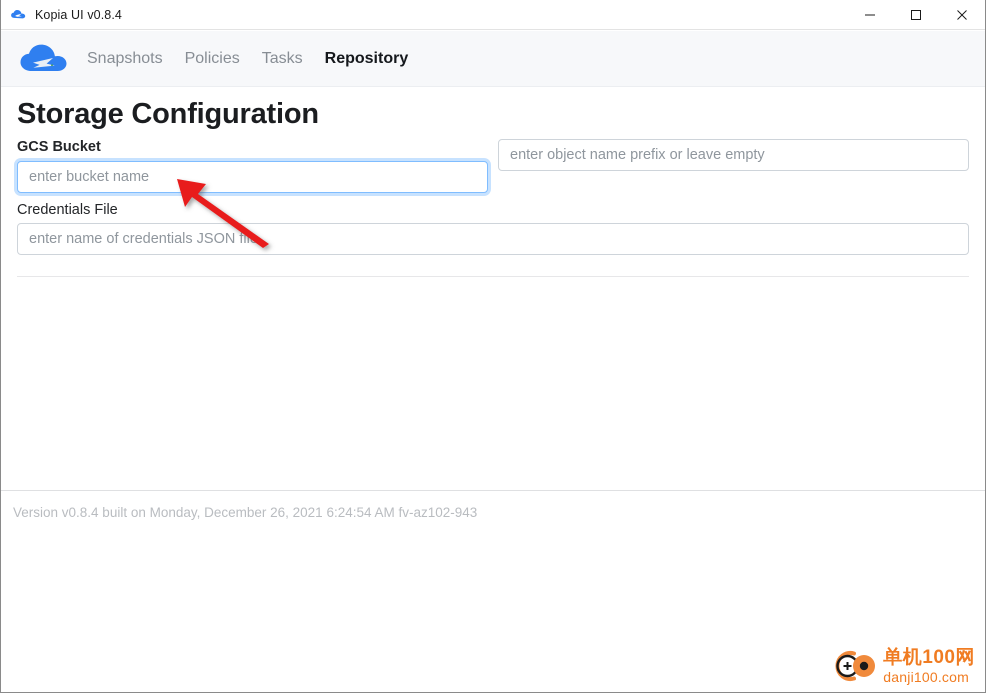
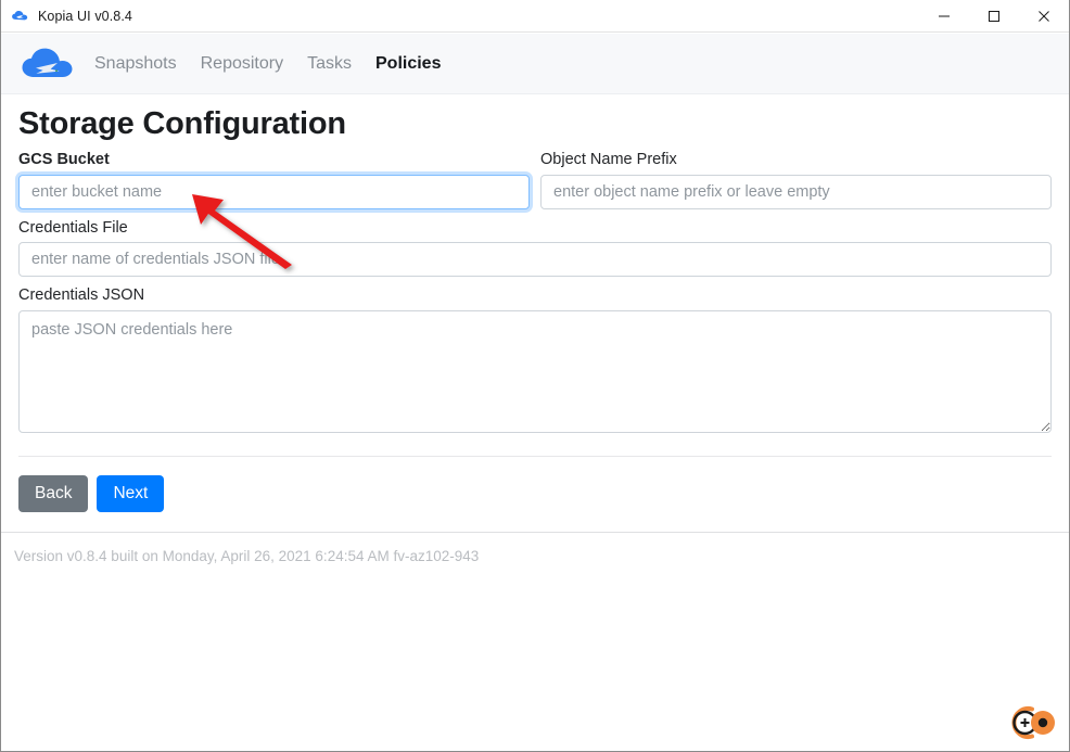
  Kopia UI v0.8.4
  Snapshots
- Policies
+ Repository
  Tasks
- Repository
+ Policies
  Storage Configuration
  GCS Bucket
  enter bucket name
+ Object Name Prefix
  enter object name prefix or leave empty
  Credentials File
  enter name of credentials JSON fil
+ Credentials JSON
+ paste JSON credentials here
+ Back
+ Next
- Version v0.8.4 built on Monday, December 26, 2021 6:24:54 AM fv-az102-943
+ Version v0.8.4 built on Monday, April 26, 2021 6:24:54 AM fv-az102-943
- 单机100网
- danji100.com
